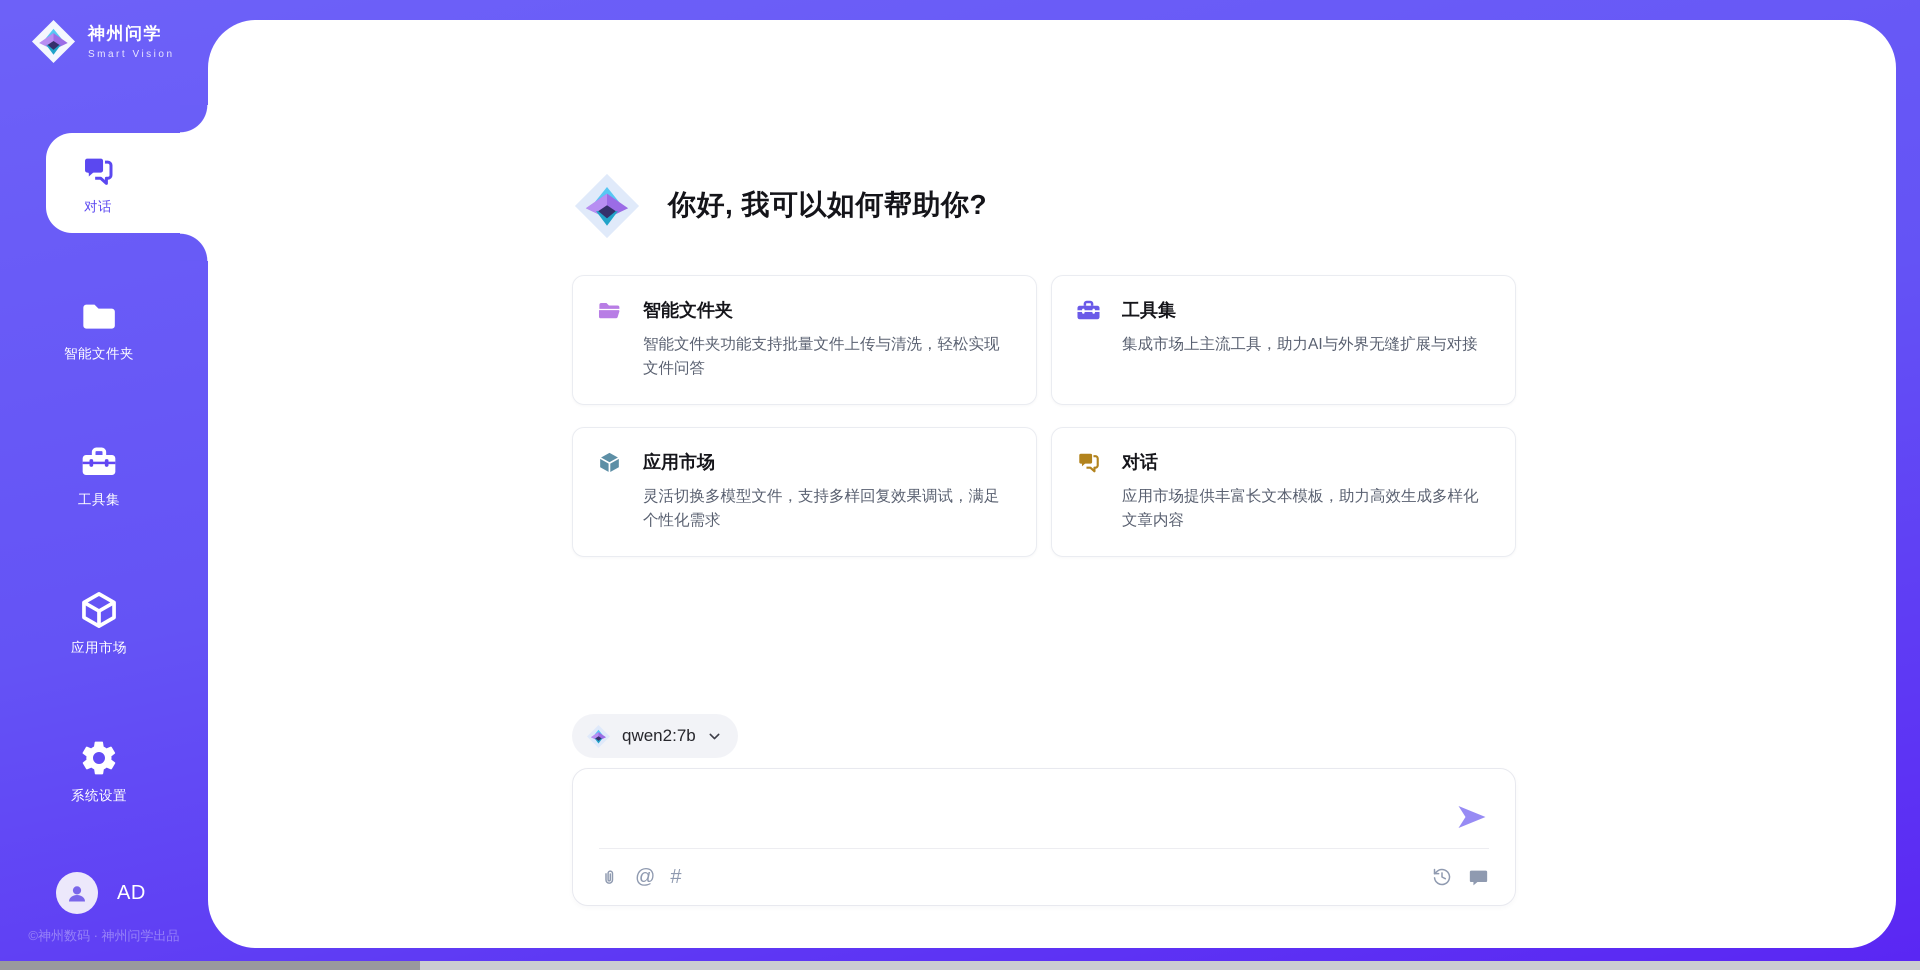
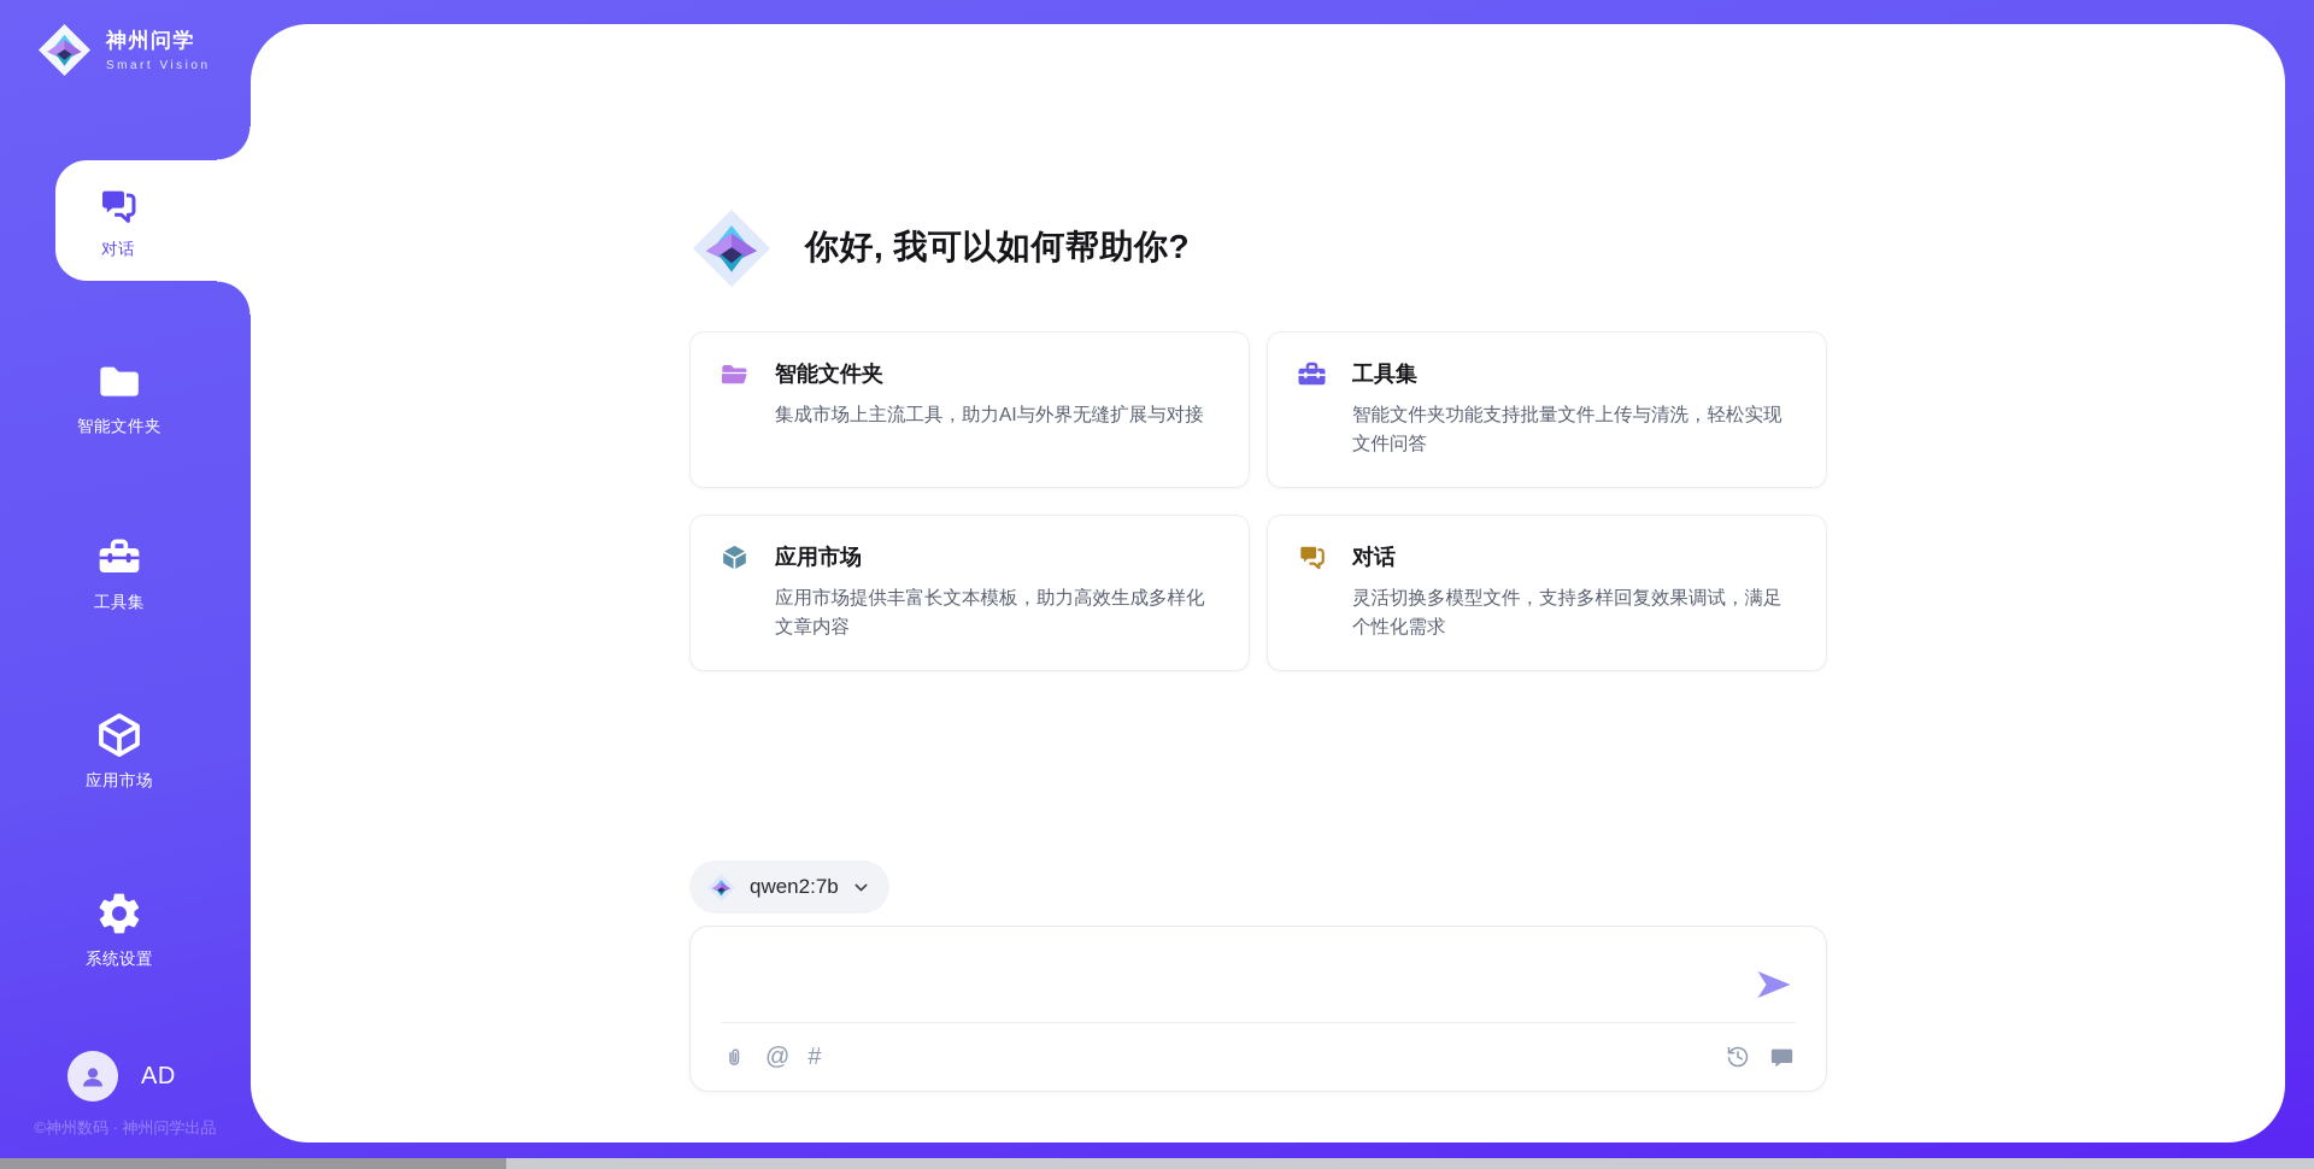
  神州问学
  Smart Vision
  对话
  智能文件夹
  工具集
  应用市场
  系统设置
  AD
  ©神州数码 · 神州问学出品
  你好, 我可以如何帮助你?
  智能文件夹
- 智能文件夹功能支持批量文件上传与清洗，轻松实现文件问答
+ 集成市场上主流工具，助力AI与外界无缝扩展与对接
  工具集
- 集成市场上主流工具，助力AI与外界无缝扩展与对接
+ 智能文件夹功能支持批量文件上传与清洗，轻松实现文件问答
  应用市场
- 灵活切换多模型文件，支持多样回复效果调试，满足个性化需求
+ 应用市场提供丰富长文本模板，助力高效生成多样化文章内容
  对话
- 应用市场提供丰富长文本模板，助力高效生成多样化文章内容
+ 灵活切换多模型文件，支持多样回复效果调试，满足个性化需求
  qwen2:7b
  @
  #
